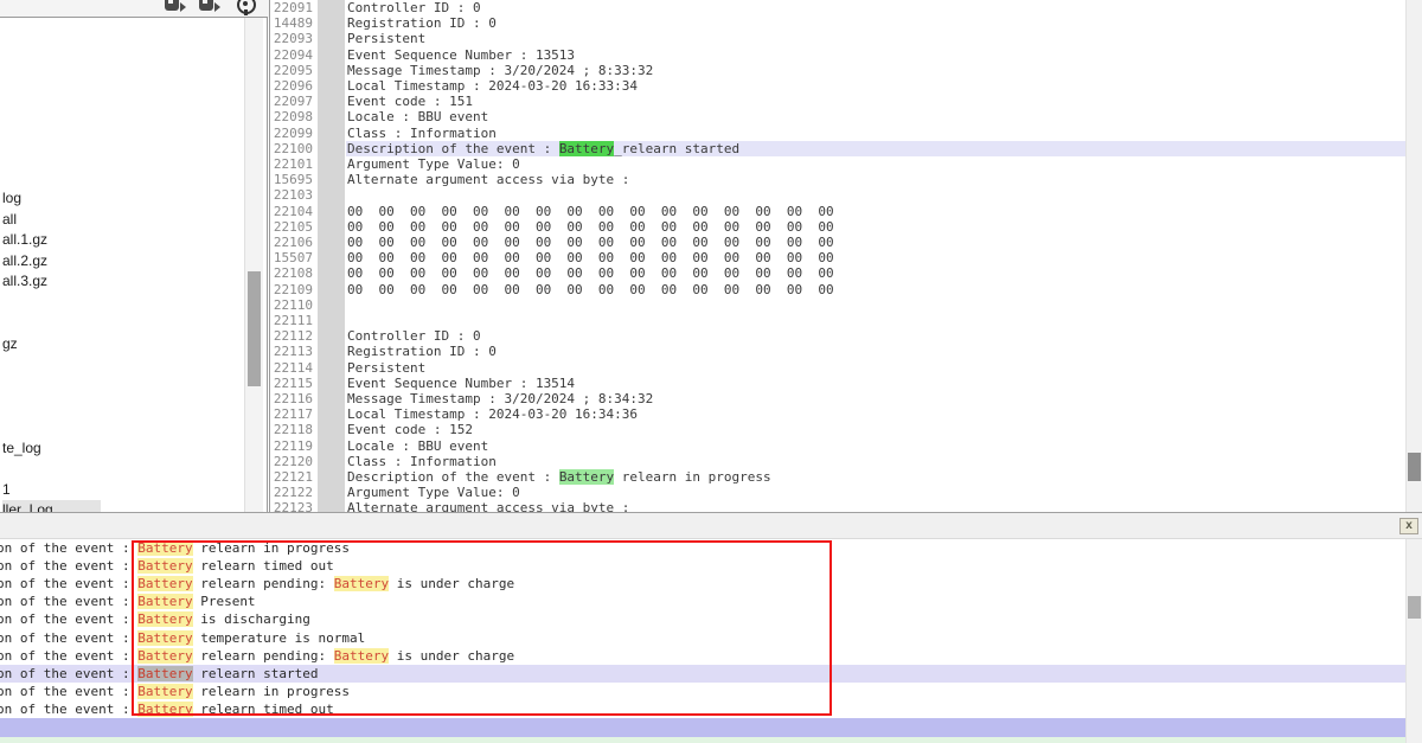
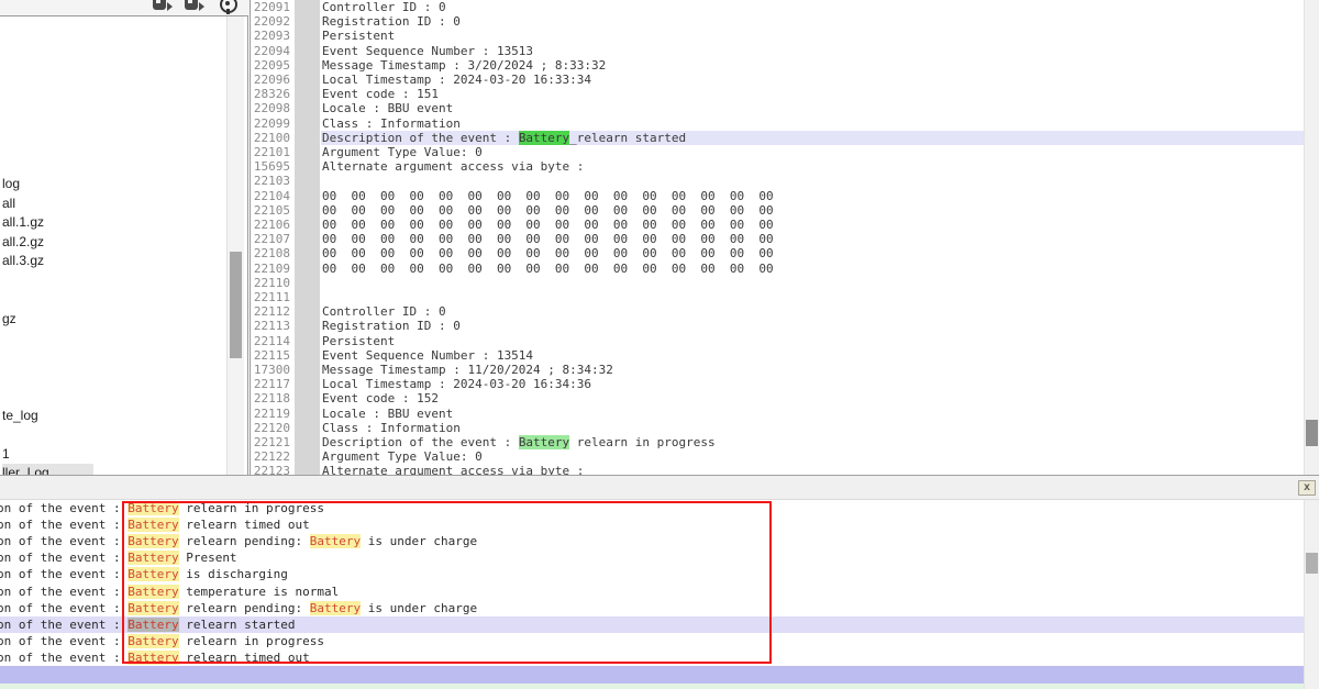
  log
  all
  all.1.gz
  all.2.gz
  all.3.gz
  gz
  te_log
  1
  ller_Log
  22091
  Controller ID : 0
- 14489
+ 22092
  Registration ID : 0
  22093
  Persistent
  22094
  Event Sequence Number : 13513
  22095
  Message Timestamp : 3/20/2024 ; 8:33:32
  22096
  Local Timestamp : 2024-03-20 16:33:34
- 22097
+ 28326
  Event code : 151
  22098
  Locale : BBU event
  22099
  Class : Information
  22100
  Description of the event : Battery_relearn started
  22101
  Argument Type Value: 0
  15695
  Alternate argument access via byte :
  22103
  22104
  00 00 00 00 00 00 00 00 00 00 00 00 00 00 00 00
  22105
  00 00 00 00 00 00 00 00 00 00 00 00 00 00 00 00
  22106
  00 00 00 00 00 00 00 00 00 00 00 00 00 00 00 00
- 15507
+ 22107
  00 00 00 00 00 00 00 00 00 00 00 00 00 00 00 00
  22108
  00 00 00 00 00 00 00 00 00 00 00 00 00 00 00 00
  22109
  00 00 00 00 00 00 00 00 00 00 00 00 00 00 00 00
  22110
  22111
  22112
  Controller ID : 0
  22113
  Registration ID : 0
  22114
  Persistent
  22115
  Event Sequence Number : 13514
- 22116
+ 17300
- Message Timestamp : 3/20/2024 ; 8:34:32
+ Message Timestamp : 11/20/2024 ; 8:34:32
  22117
  Local Timestamp : 2024-03-20 16:34:36
  22118
  Event code : 152
  22119
  Locale : BBU event
  22120
  Class : Information
  22121
  Description of the event : Battery relearn in progress
  22122
  Argument Type Value: 0
  22123
  Alternate argument access via byte :
  x
  on of the event : Battery relearn in progress
  on of the event : Battery relearn timed out
  on of the event : Battery relearn pending: Battery is under charge
  on of the event : Battery Present
  on of the event : Battery is discharging
  on of the event : Battery temperature is normal
  on of the event : Battery relearn pending: Battery is under charge
  on of the event : Battery relearn started
  on of the event : Battery relearn in progress
  on of the event : Battery relearn timed out
